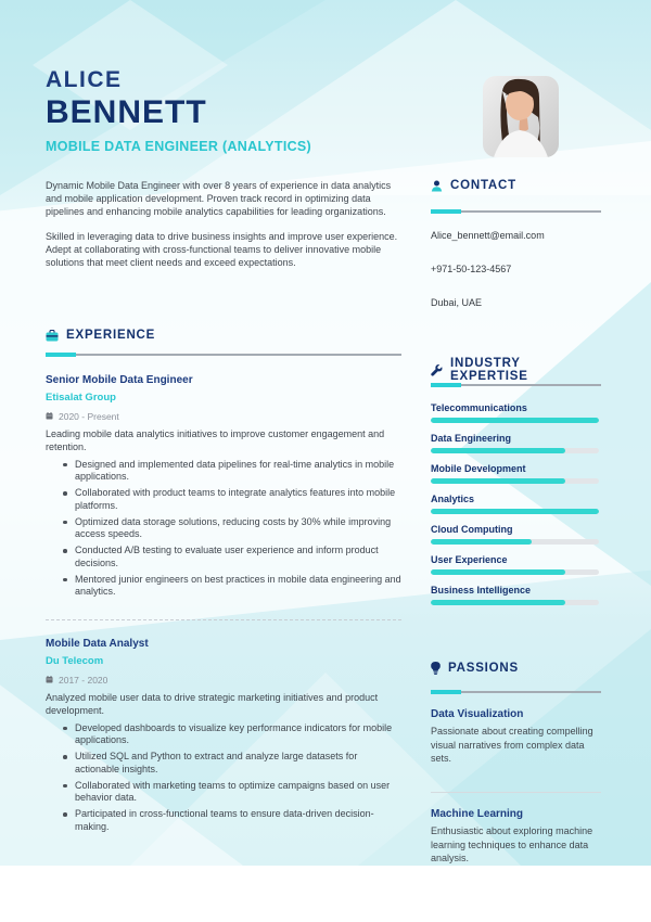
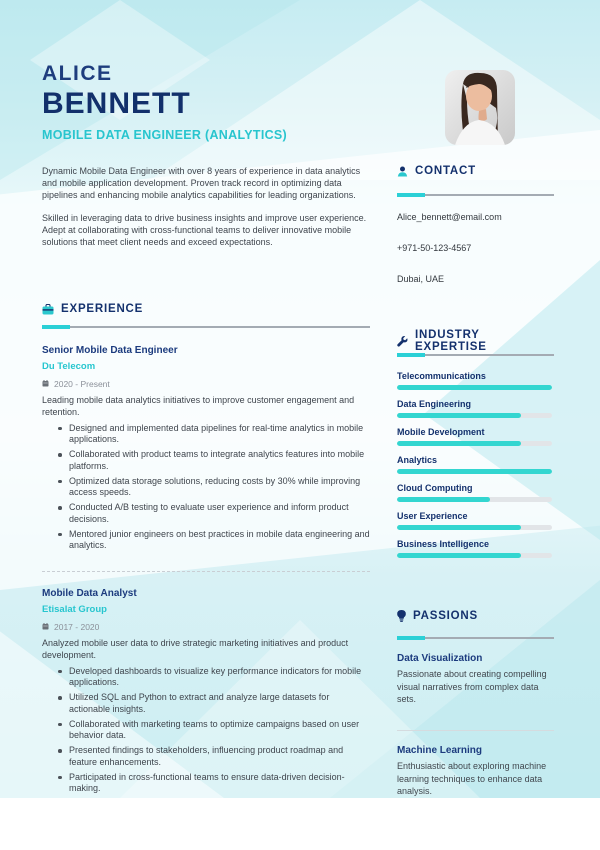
  ALICE
  BENNETT
  MOBILE DATA ENGINEER (ANALYTICS)
  Dynamic Mobile Data Engineer with over 8 years of experience in data analytics and mobile application development. Proven track record in optimizing data pipelines and enhancing mobile analytics capabilities for leading organizations.
  Skilled in leveraging data to drive business insights and improve user experience. Adept at collaborating with cross-functional teams to deliver innovative mobile solutions that meet client needs and exceed expectations.
  EXPERIENCE
  Senior Mobile Data Engineer
- Etisalat Group
+ Du Telecom
  2020 - Present
  Leading mobile data analytics initiatives to improve customer engagement and retention.
  Designed and implemented data pipelines for real-time analytics in mobile applications.
  Collaborated with product teams to integrate analytics features into mobile platforms.
  Optimized data storage solutions, reducing costs by 30% while improving access speeds.
  Conducted A/B testing to evaluate user experience and inform product decisions.
  Mentored junior engineers on best practices in mobile data engineering and analytics.
  Mobile Data Analyst
- Du Telecom
+ Etisalat Group
  2017 - 2020
  Analyzed mobile user data to drive strategic marketing initiatives and product development.
  Developed dashboards to visualize key performance indicators for mobile applications.
  Utilized SQL and Python to extract and analyze large datasets for actionable insights.
  Collaborated with marketing teams to optimize campaigns based on user behavior data.
+ Presented findings to stakeholders, influencing product roadmap and feature enhancements.
  Participated in cross-functional teams to ensure data-driven decision-making.
  CONTACT
  Alice_bennett@email.com
  +971-50-123-4567
  Dubai, UAE
  INDUSTRY EXPERTISE
  Telecommunications
  Data Engineering
  Mobile Development
  Analytics
  Cloud Computing
  User Experience
  Business Intelligence
  PASSIONS
  Data Visualization
  Passionate about creating compelling visual narratives from complex data sets.
  Machine Learning
  Enthusiastic about exploring machine learning techniques to enhance data analysis.
